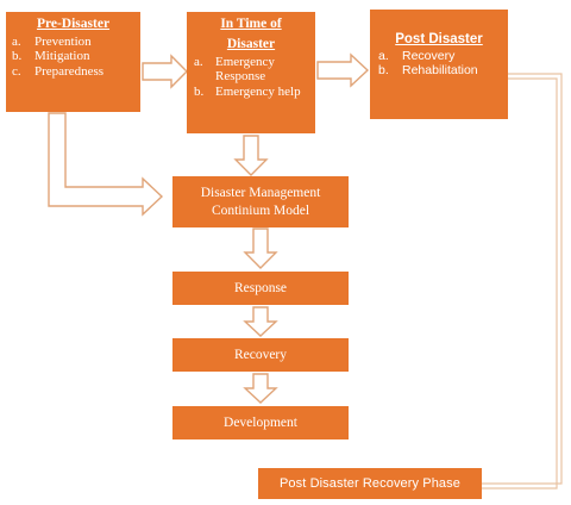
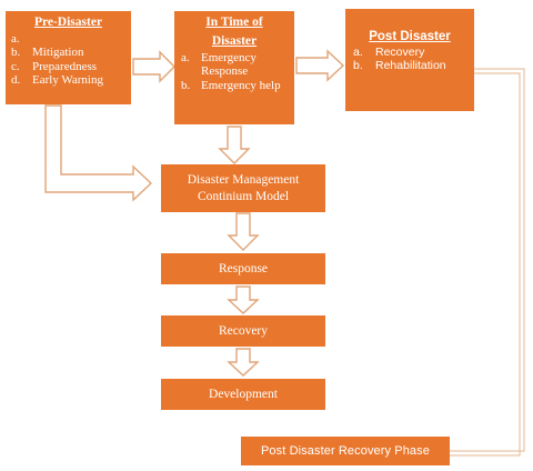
  Pre-Disaster
  a.
- Prevention
  b.
  Mitigation
  c.
  Preparedness
+ d.
+ Early Warning
  In Time of
  Disaster
  a.
  Emergency Response
  b.
  Emergency help
  Post Disaster
  a.
  Recovery
  b.
  Rehabilitation
  Disaster Management
  Continium Model
  Response
  Recovery
  Development
  Post Disaster Recovery Phase
